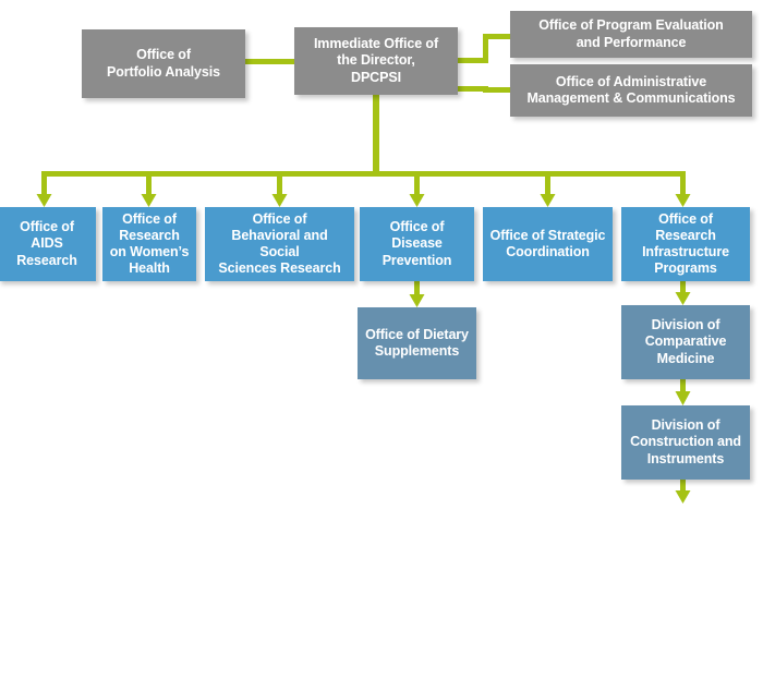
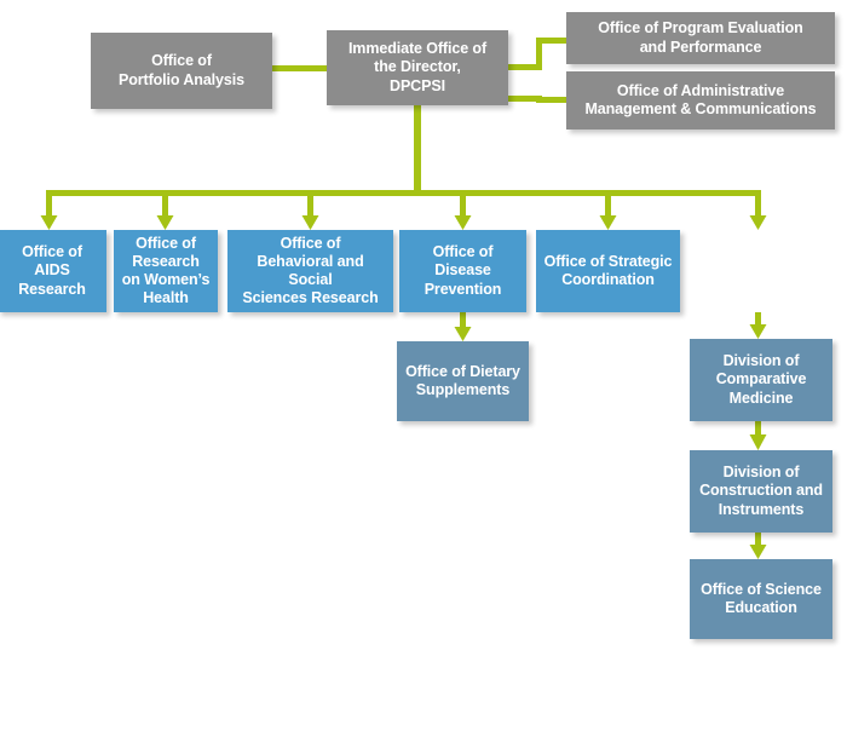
  Office of
  Portfolio Analysis
  Immediate Office of
  the Director,
  DPCPSI
  Office of Program Evaluation
  and Performance
  Office of Administrative
  Management & Communications
  Office of AIDS
  Research
  Office of
  Research
  on Women’s
  Health
  Office of
  Behavioral and Social
  Sciences Research
  Office of Disease
  Prevention
  Office of Strategic
  Coordination
- Office of Research
- Infrastructure
- Programs
  Office of Dietary
  Supplements
  Division of
  Comparative
  Medicine
  Division of
  Construction and
  Instruments
+ Office of Science
+ Education
